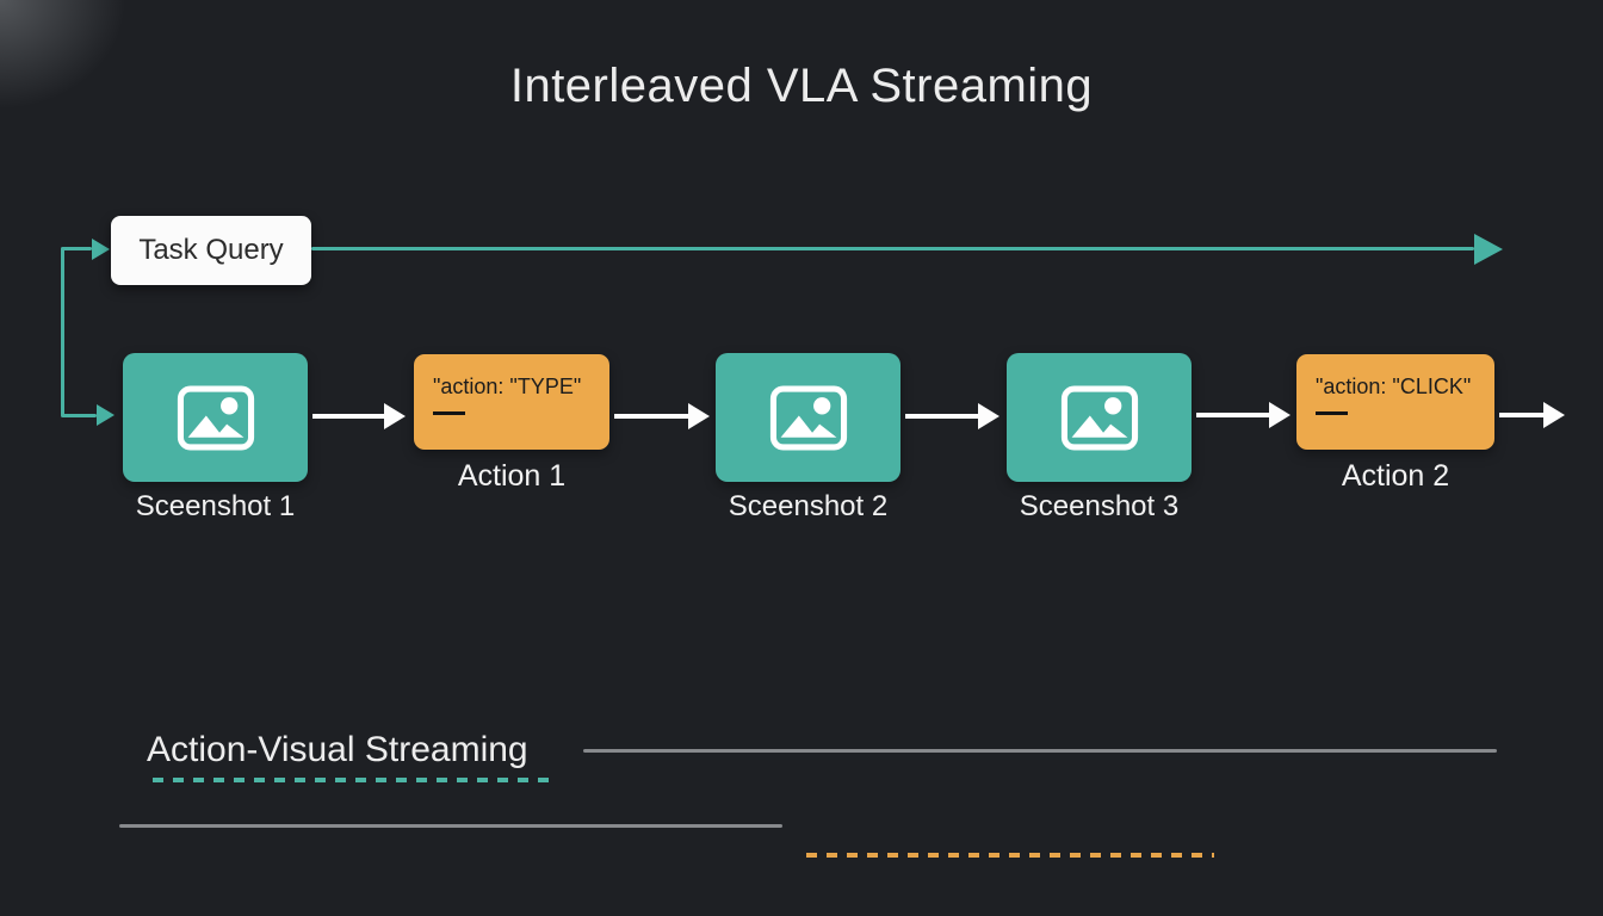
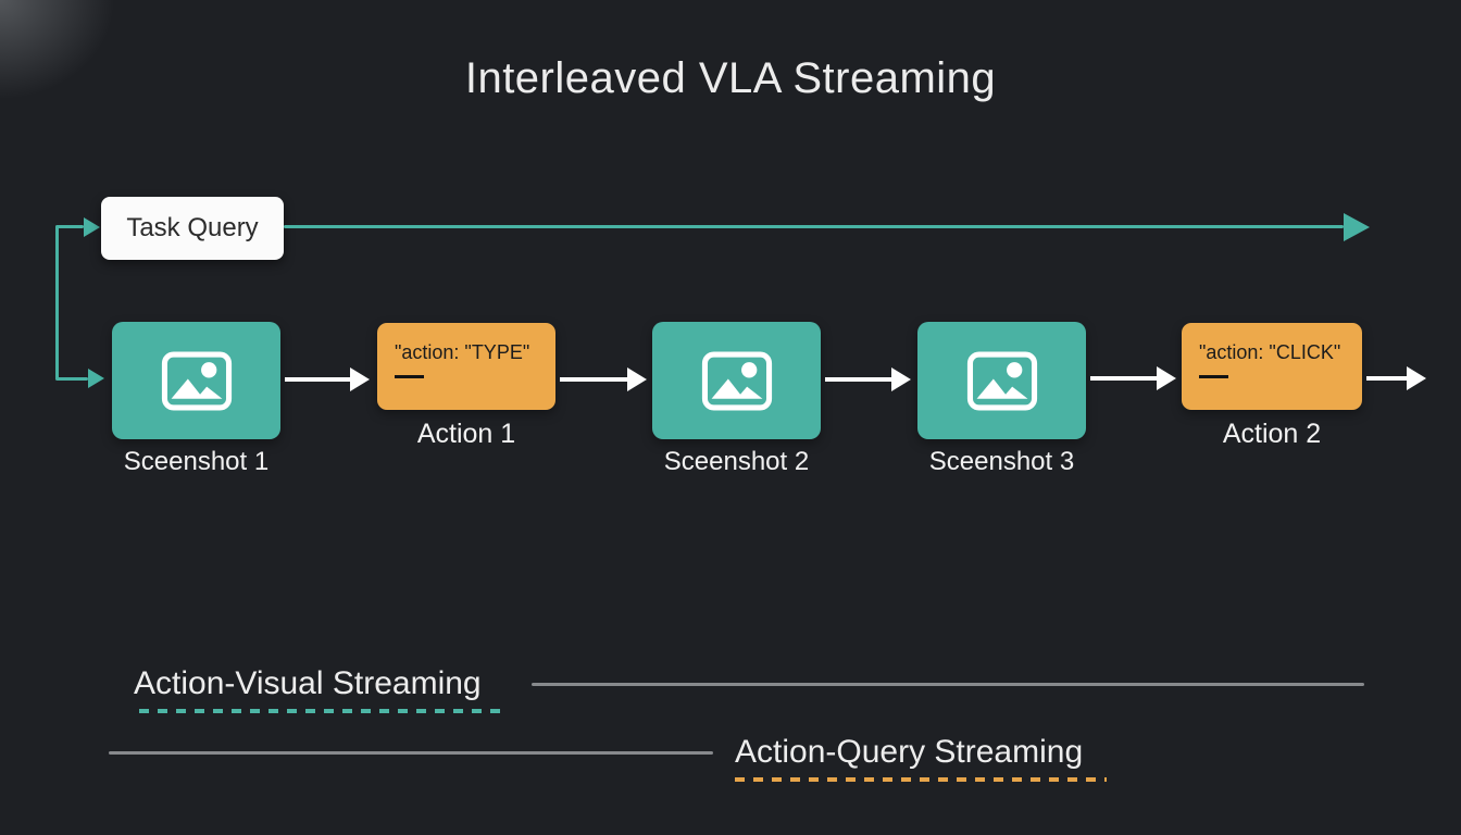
  Interleaved VLA Streaming
  Task Query
  Sceenshot 1
  "action: "TYPE"
  Action 1
  Sceenshot 2
  Sceenshot 3
  "action: "CLICK"
  Action 2
  Action-Visual Streaming
+ Action-Query Streaming
